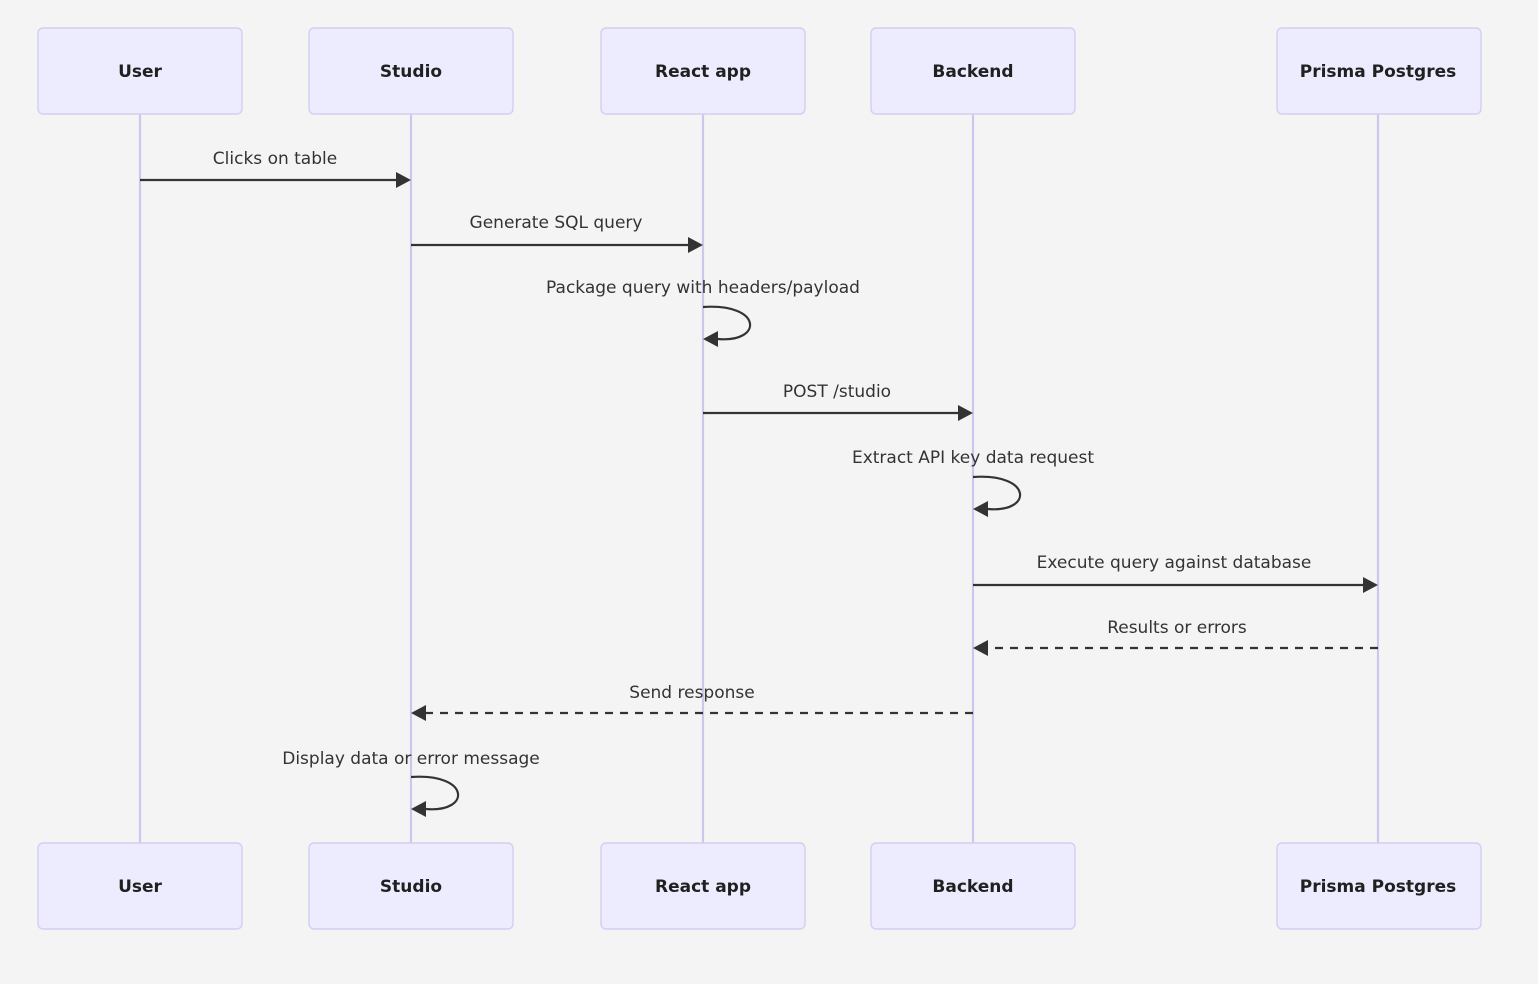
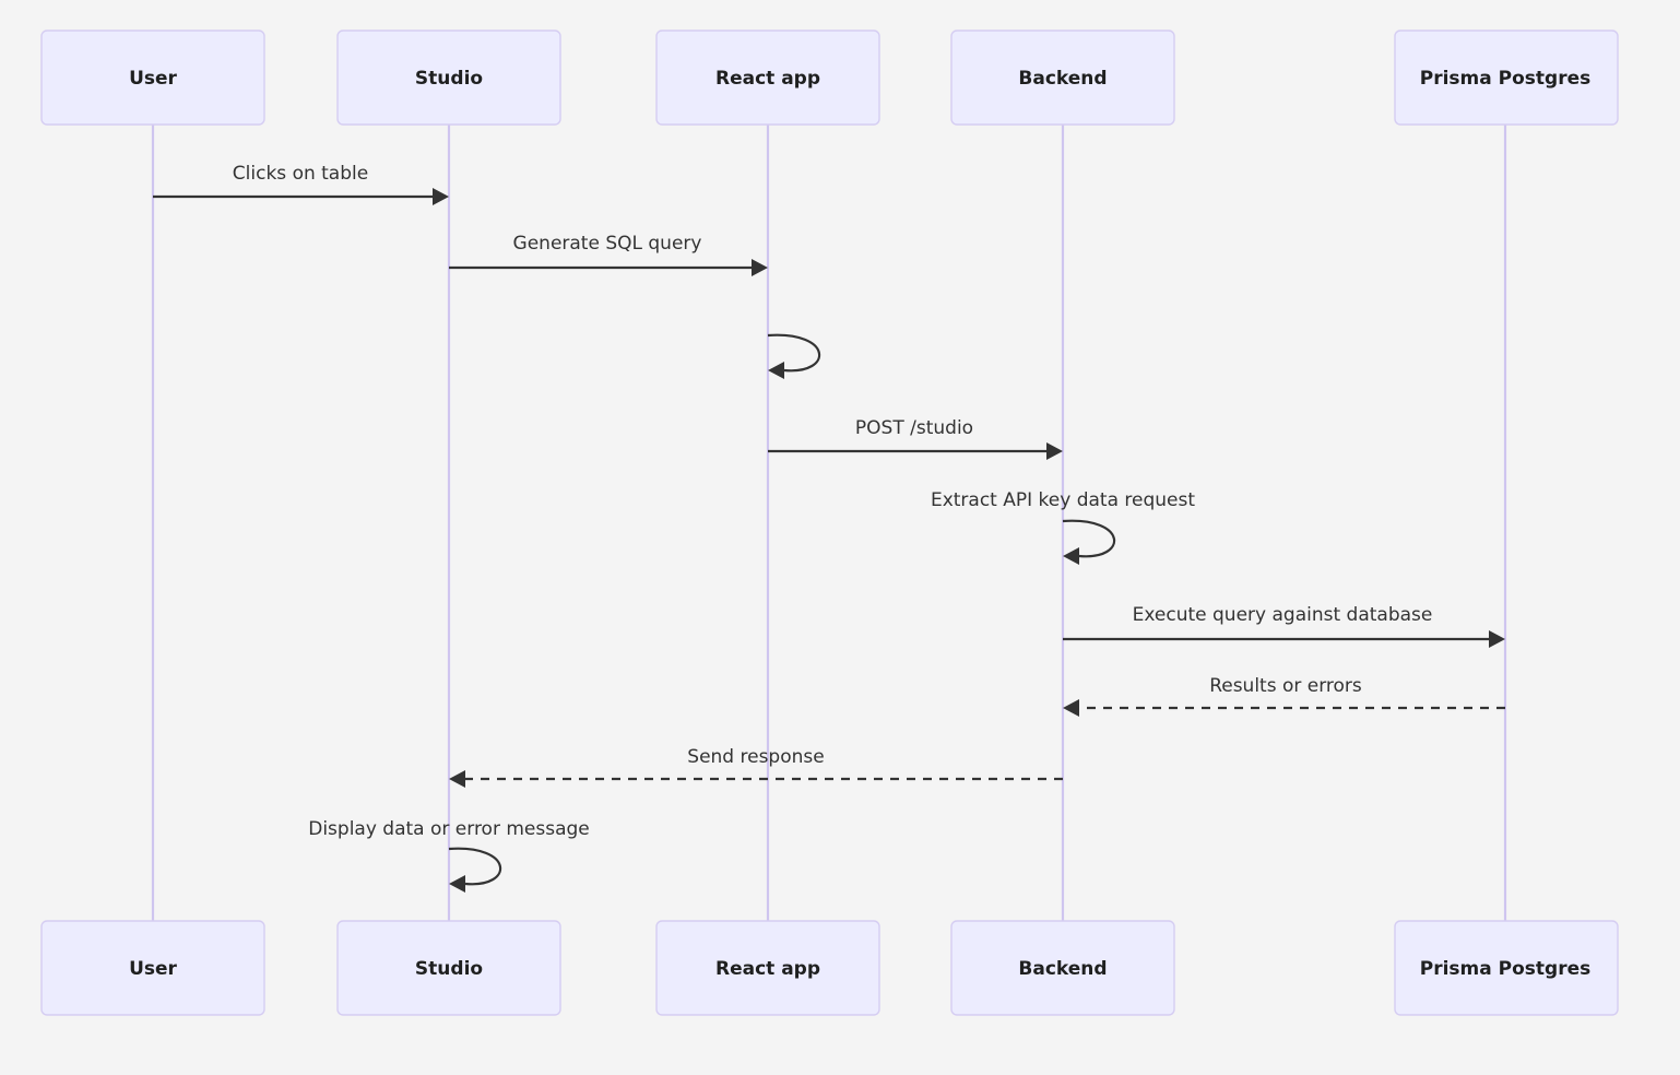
  Clicks on table
  Generate SQL query
- Package query with headers/payload
  POST /studio
  Extract API key data request
  Execute query against database
  Results or errors
  Send response
  Display data or error message
  User
  Studio
  React app
  Backend
  Prisma Postgres
  User
  Studio
  React app
  Backend
  Prisma Postgres
